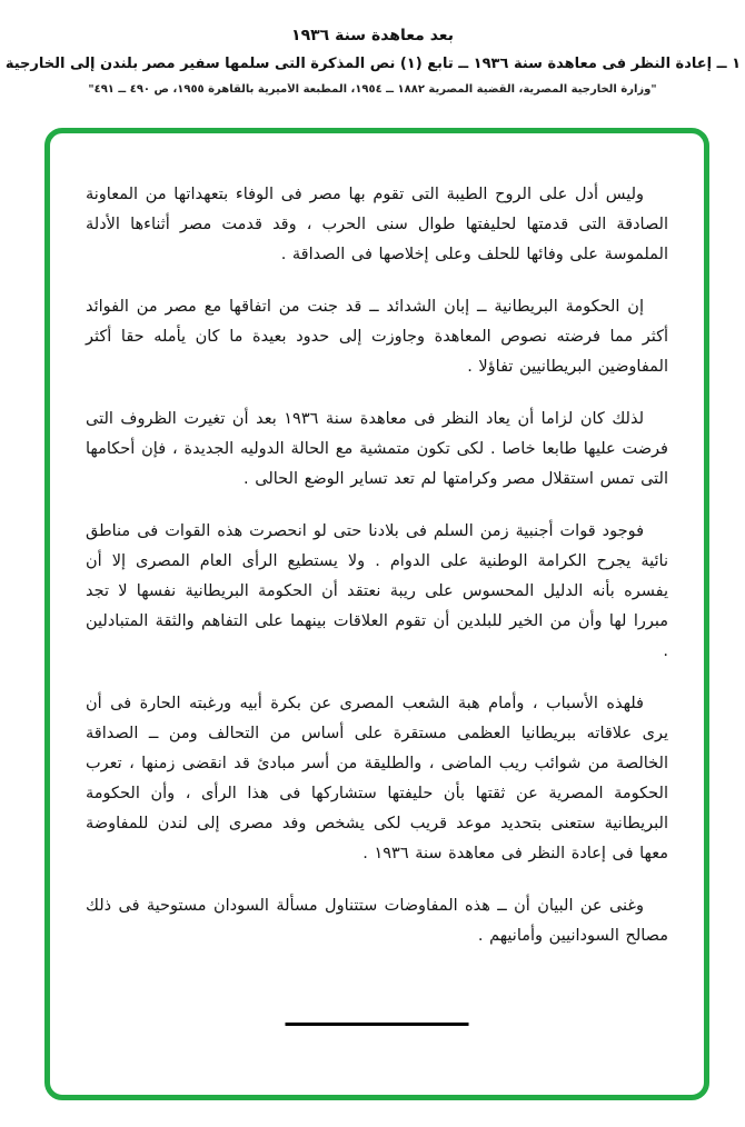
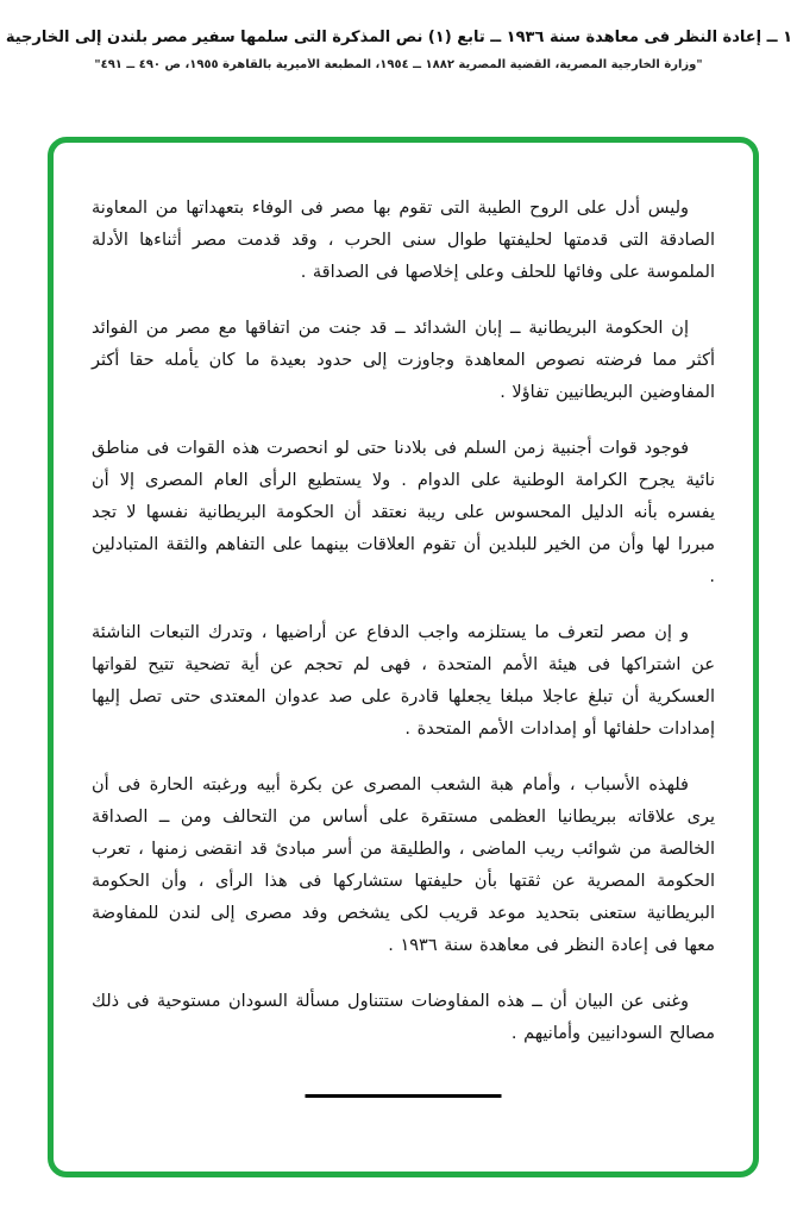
- بعد معاهدة سنة ١٩٣٦
  ١ ــ إعادة النظر فى معاهدة سنة ١٩٣٦ ــ تابع (١) نص المذكرة التى سلمها سفير مصر بلندن إلى الخارجية
  "وزارة الخارجية المصرية، القضية المصرية ١٨٨٢ ــ ١٩٥٤، المطبعة الأميرية بالقاهرة ١٩٥٥، ص ٤٩٠ ــ ٤٩١"
  وليس أدل على الروح الطيبة التى تقوم بها مصر فى الوفاء بتعهداتها من المعاونة الصادقة التى قدمتها لحليفتها طوال سنى الحرب ، وقد قدمت مصر أثناءها الأدلة الملموسة على وفائها للحلف وعلى إخلاصها فى الصداقة .
  إن الحكومة البريطانية ــ إبان الشدائد ــ قد جنت من اتفاقها مع مصر من الفوائد أكثر مما فرضته نصوص المعاهدة وجاوزت إلى حدود بعيدة ما كان يأمله حقا أكثر المفاوضين البريطانيين تفاؤلا .
- لذلك كان لزاما أن يعاد النظر فى معاهدة سنة ١٩٣٦ بعد أن تغيرت الظروف التى فرضت عليها طابعا خاصا . لكى تكون متمشية مع الحالة الدوليه الجديدة ، فإن أحكامها التى تمس استقلال مصر وكرامتها لم تعد تساير الوضع الحالى .
  فوجود قوات أجنبية زمن السلم فى بلادنا حتى لو انحصرت هذه القوات فى مناطق نائية يجرح الكرامة الوطنية على الدوام . ولا يستطيع الرأى العام المصرى إلا أن يفسره بأنه الدليل المحسوس على ريبة نعتقد أن الحكومة البريطانية نفسها لا تجد مبررا لها وأن من الخير للبلدين أن تقوم العلاقات بينهما على التفاهم والثقة المتبادلين .
+ و إن مصر لتعرف ما يستلزمه واجب الدفاع عن أراضيها ، وتدرك التبعات الناشئة عن اشتراكها فى هيئة الأمم المتحدة ، فهى لم تحجم عن أية تضحية تتيح لقواتها العسكرية أن تبلغ عاجلا مبلغا يجعلها قادرة على صد عدوان المعتدى حتى تصل إليها إمدادات حلفائها أو إمدادات الأمم المتحدة .
  فلهذه الأسباب ، وأمام هبة الشعب المصرى عن بكرة أبيه ورغبته الحارة فى أن يرى علاقاته ببريطانيا العظمى مستقرة على أساس من التحالف ومن ــ الصداقة الخالصة من شوائب ريب الماضى ، والطليقة من أسر مبادئ قد انقضى زمنها ، تعرب الحكومة المصرية عن ثقتها بأن حليفتها ستشاركها فى هذا الرأى ، وأن الحكومة البريطانية ستعنى بتحديد موعد قريب لكى يشخص وفد مصرى إلى لندن للمفاوضة معها فى إعادة النظر فى معاهدة سنة ١٩٣٦ .
  وغنى عن البيان أن ــ هذه المفاوضات ستتناول مسألة السودان مستوحية فى ذلك مصالح السودانيين وأمانيهم .
